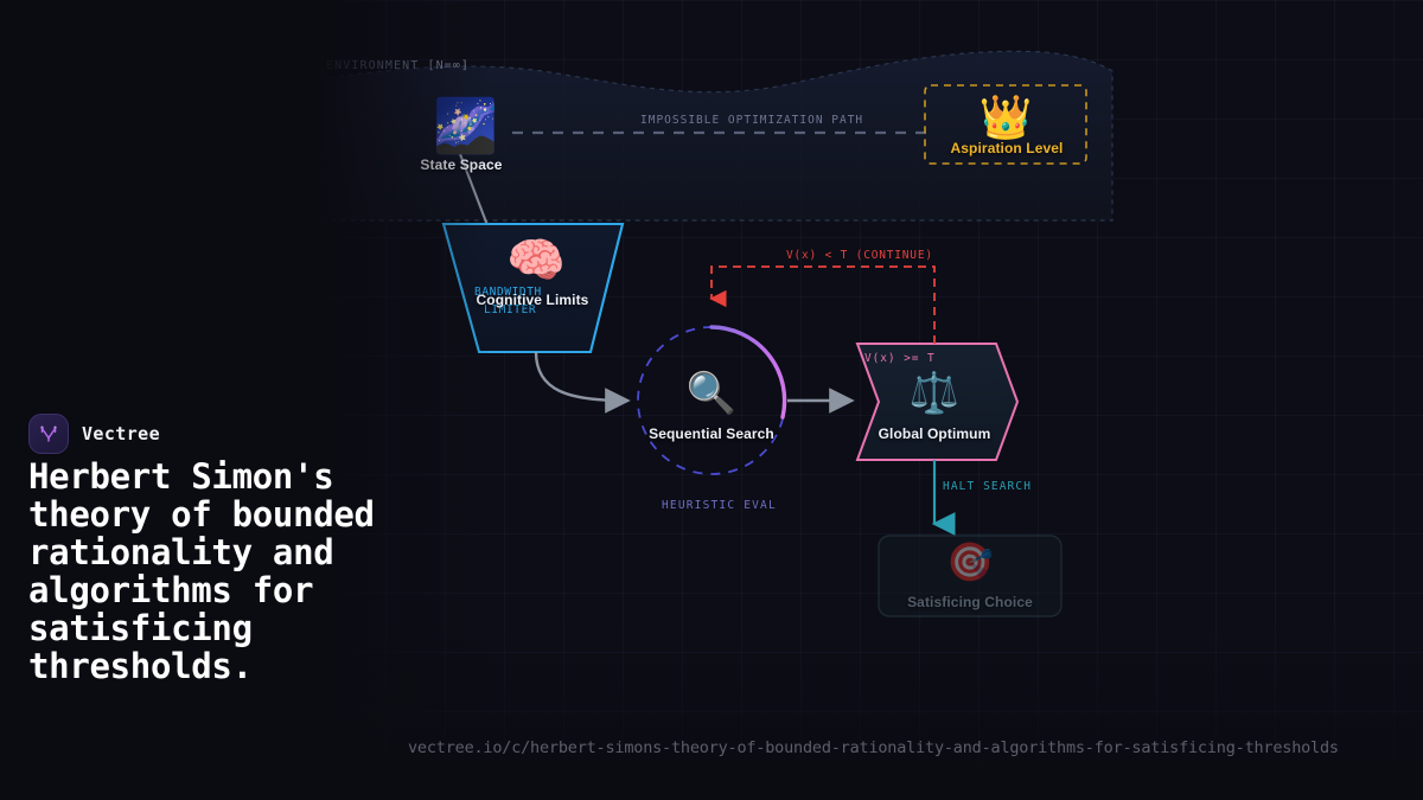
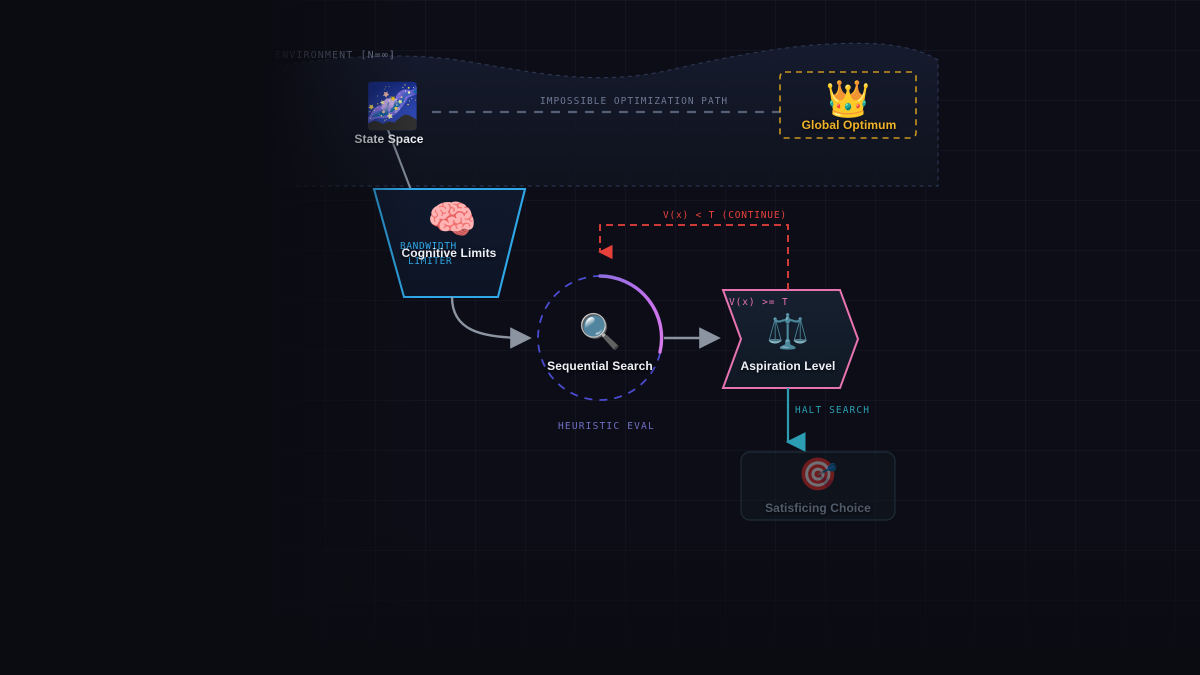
  IMPOSSIBLE OPTIMIZATION PATH
  👑
- Aspiration Level
+ Global Optimum
  🧠
  NDWIDTH
  IMITER
  gnitive Limits
  🔍
  Sequential Search
  HEURISTIC EVAL
  ⚖️
- Global Optimum
+ Aspiration Level
  V(x) >= T
  V(x) < T (CONTINUE)
  HALT SEARCH
  🎯
  Satisficing Choice
- Vectree
- Herbert Simon's theory of bounded rationality and algorithms for satisficing thresholds.
- vectree.io/c/herbert-simons-theory-of-bounded-rationality-and-algorithms-for-satisficing-thresholds
